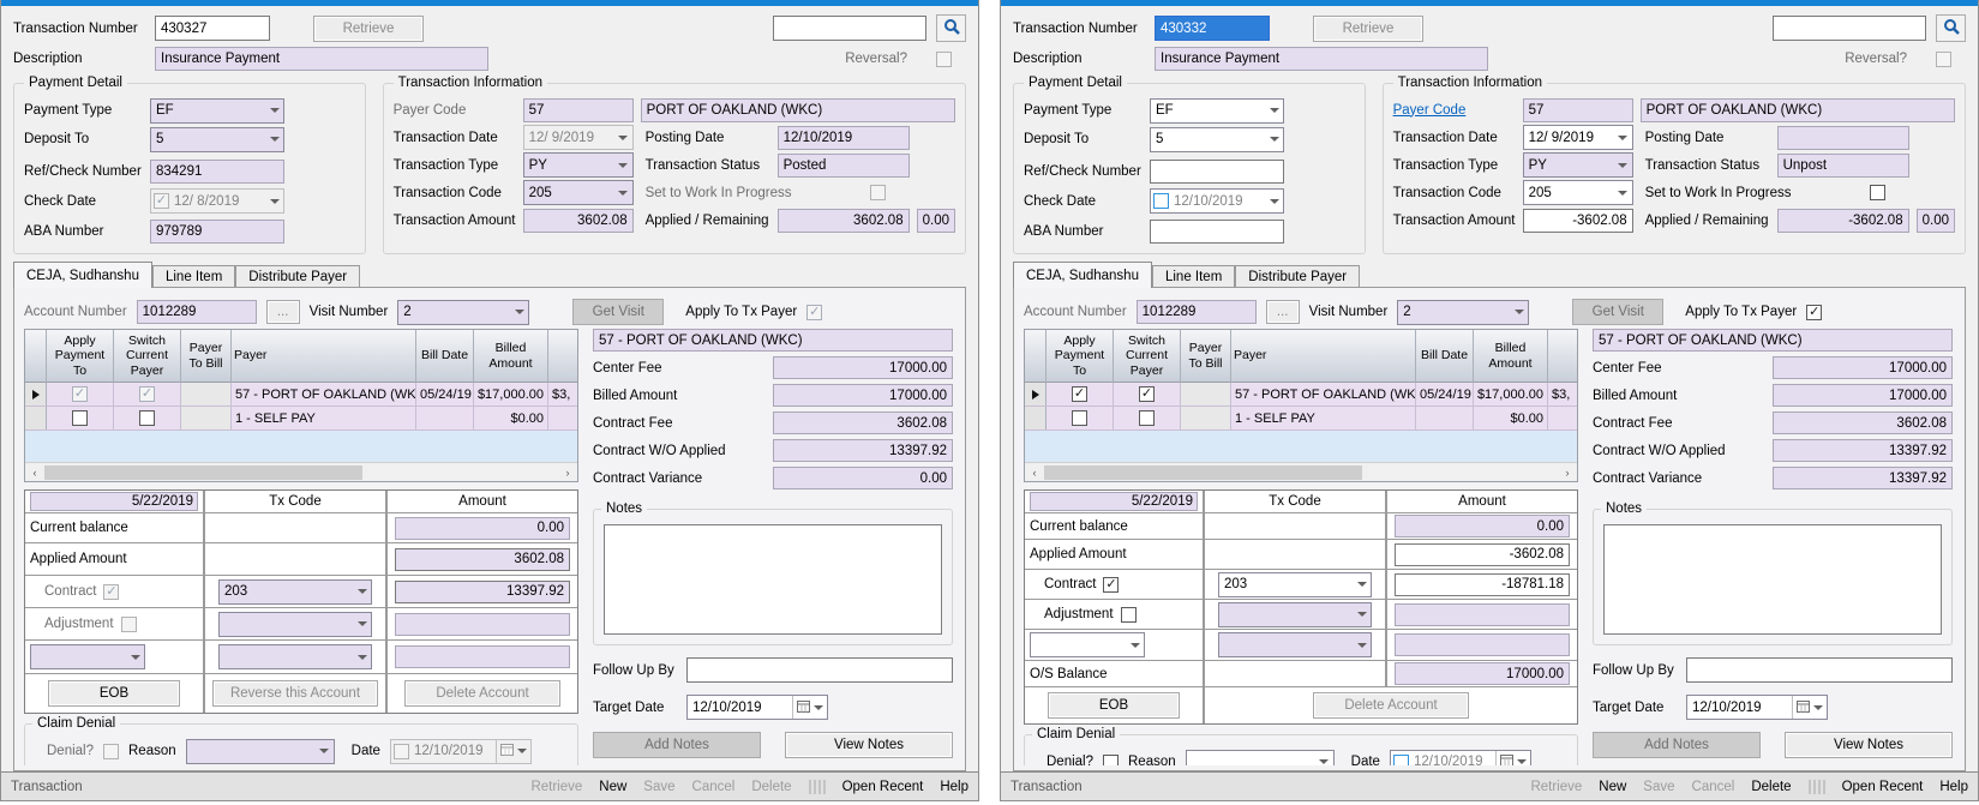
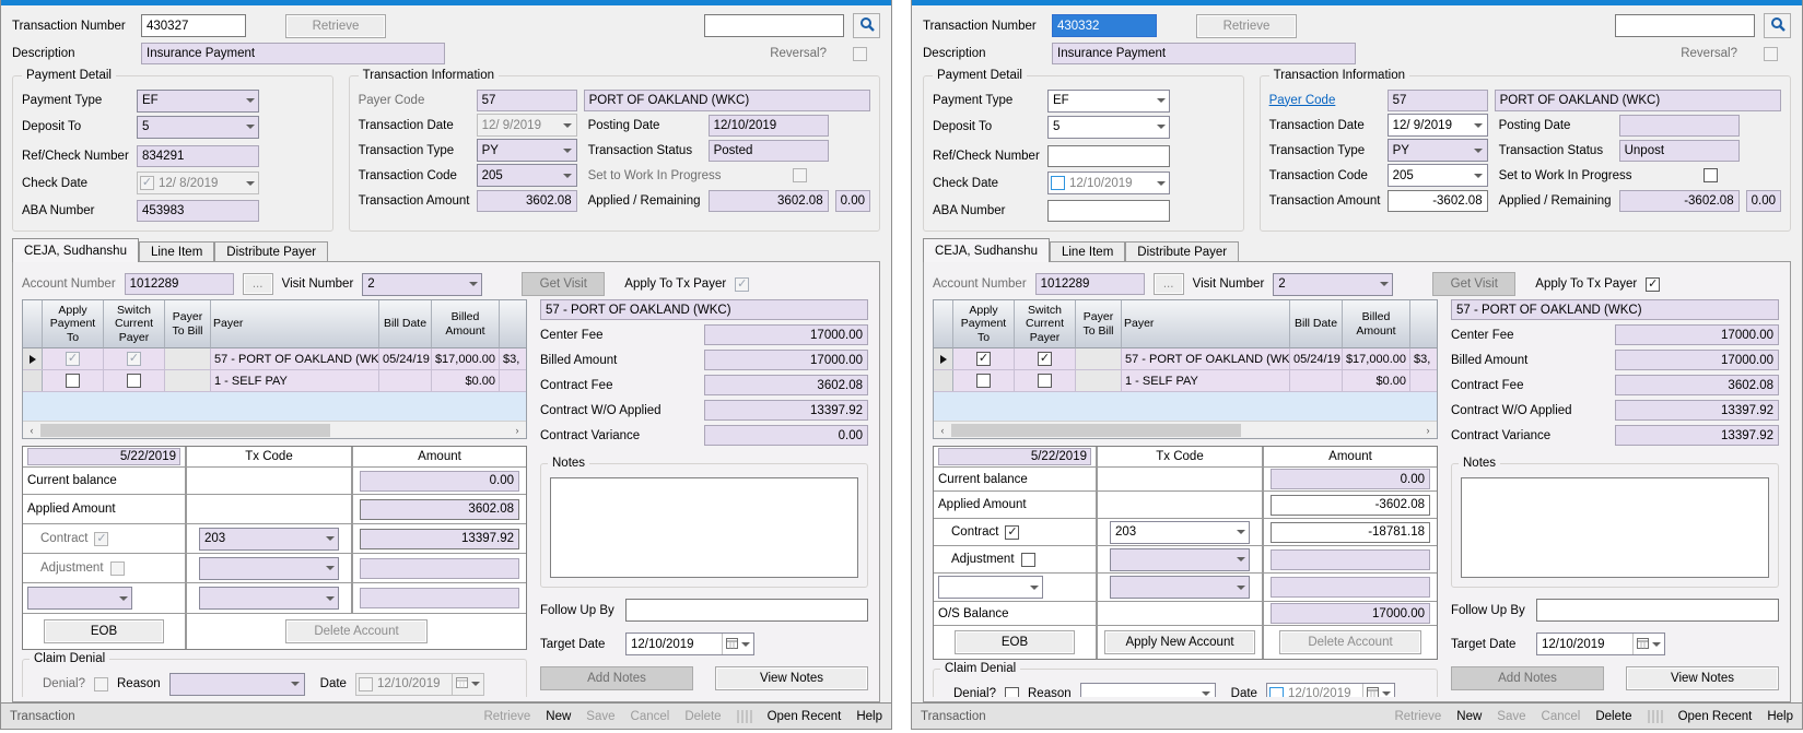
  Transaction Number
  430327
  Retrieve
  Description
  Insurance Payment
  Reversal?
  Payment Detail
  Payment Type
  EF
  Deposit To
  5
  Ref/Check Number
  834291
  Check Date
  12/ 8/2019
  ABA Number
- 979789
+ 453983
  Transaction Information
  Payer Code
  57
  PORT OF OAKLAND (WKC)
  Transaction Date
  12/ 9/2019
  Posting Date
  12/10/2019
  Transaction Type
  PY
  Transaction Status
  Posted
  Transaction Code
  205
  Set to Work In Progress
  Transaction Amount
  3602.08
  Applied / Remaining
  3602.08
  0.00
  CEJA, Sudhanshu
  Line Item
  Distribute Payer
  Account Number
  1012289
  ...
  Visit Number
  2
  Get Visit
  Apply To Tx Payer
  Apply Payment To
  Switch Current Payer
  Payer To Bill
  Payer
  Bill Date
  Billed Amount
  57 - PORT OF OAKLAND (WK
  05/24/19
  $17,000.00
  $3,
  1 - SELF PAY
  $0.00
  ‹
  ›
  5/22/2019
  Tx Code
  Amount
  Current balance
  0.00
  Applied Amount
  3602.08
  Contract
  203
  13397.92
  Adjustment
  EOB
- Reverse this Account
  Delete Account
  Claim Denial
  Denial?
  Reason
  Date
  12/10/2019
  57 - PORT OF OAKLAND (WKC)
  Center Fee
  17000.00
  Billed Amount
  17000.00
  Contract Fee
  3602.08
  Contract W/O Applied
  13397.92
  Contract Variance
  0.00
  Notes
  Follow Up By
  Target Date
  12/10/2019
  Add Notes
  View Notes
  Transaction
  Retrieve
  New
  Save
  Cancel
  Delete
  Open Recent
  Help
  Transaction Number
  430332
  Retrieve
  Description
  Insurance Payment
  Reversal?
  Payment Detail
  Payment Type
  EF
  Deposit To
  5
  Ref/Check Number
  Check Date
  12/10/2019
  ABA Number
  Transaction Information
  Payer Code
  57
  PORT OF OAKLAND (WKC)
  Transaction Date
  12/ 9/2019
  Posting Date
  Transaction Type
  PY
  Transaction Status
  Unpost
  Transaction Code
  205
  Set to Work In Progress
  Transaction Amount
  -3602.08
  Applied / Remaining
  -3602.08
  0.00
  CEJA, Sudhanshu
  Line Item
  Distribute Payer
  Account Number
  1012289
  ...
  Visit Number
  2
  Get Visit
  Apply To Tx Payer
  Apply Payment To
  Switch Current Payer
  Payer To Bill
  Payer
  Bill Date
  Billed Amount
  57 - PORT OF OAKLAND (WK
  05/24/19
  $17,000.00
  $3,
  1 - SELF PAY
  $0.00
  ‹
  ›
  5/22/2019
  Tx Code
  Amount
  Current balance
  0.00
  Applied Amount
  -3602.08
  Contract
  203
  -18781.18
  Adjustment
  O/S Balance
  17000.00
  EOB
+ Apply New Account
  Delete Account
  Claim Denial
  Denial?
  Reason
  Date
  12/10/2019
  57 - PORT OF OAKLAND (WKC)
  Center Fee
  17000.00
  Billed Amount
  17000.00
  Contract Fee
  3602.08
  Contract W/O Applied
  13397.92
  Contract Variance
  13397.92
  Notes
  Follow Up By
  Target Date
  12/10/2019
  Add Notes
  View Notes
  Transaction
  Retrieve
  New
  Save
  Cancel
  Delete
  Open Recent
  Help
